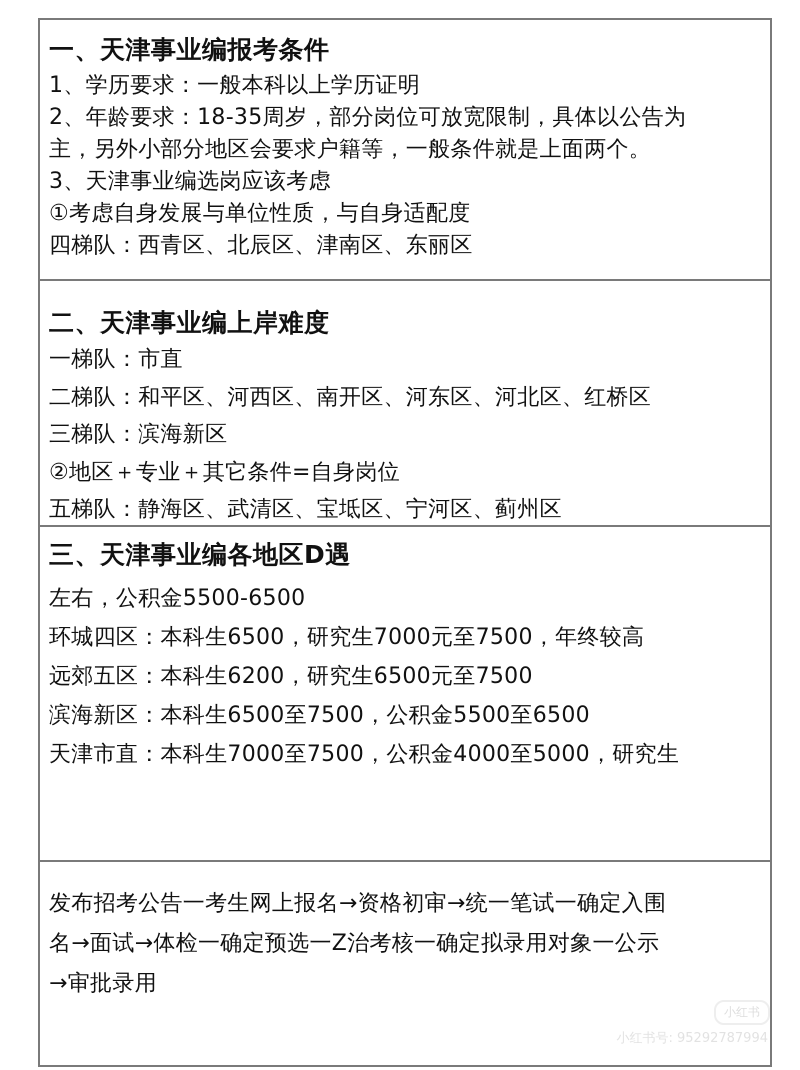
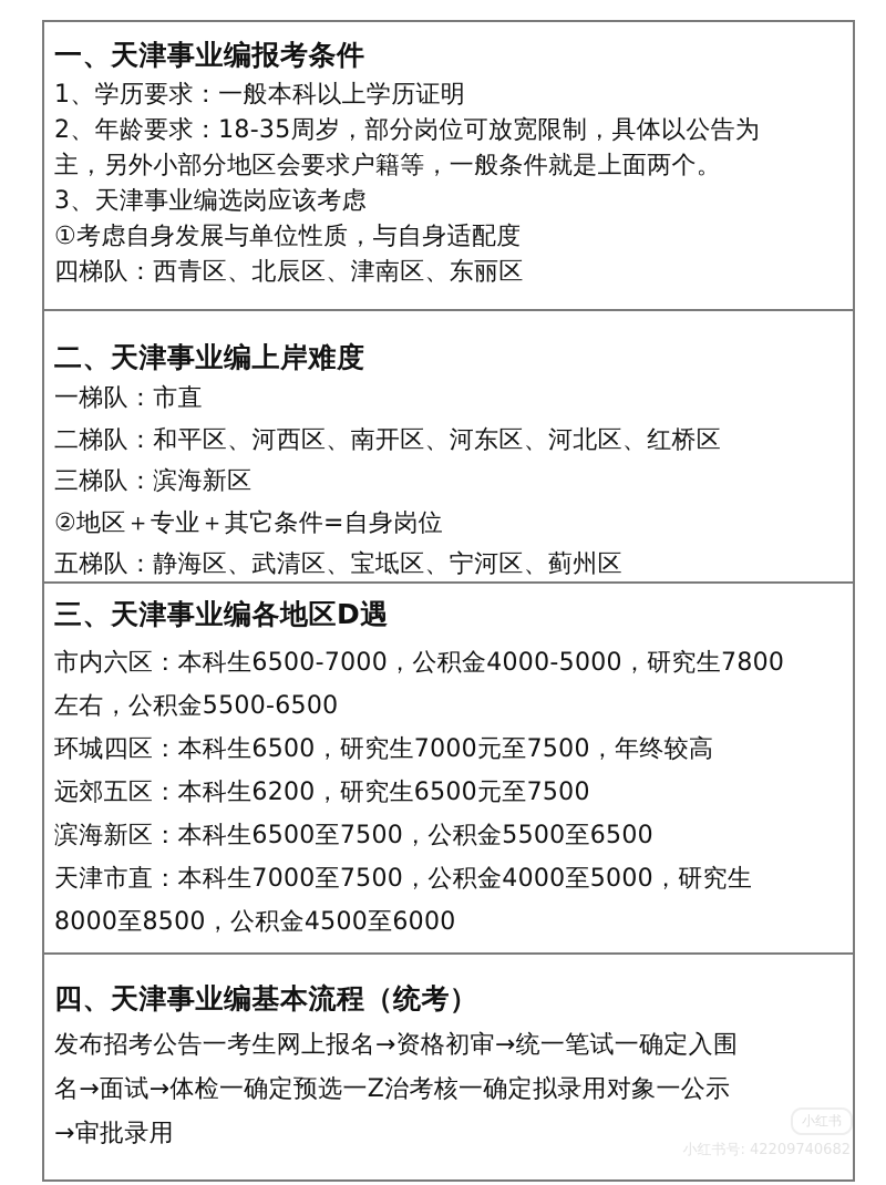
  一、天津事业编报考条件
  1、学历要求：一般本科以上学历证明
  2、年龄要求：18-35周岁，部分岗位可放宽限制，具体以公告为
  主，另外小部分地区会要求户籍等，一般条件就是上面两个。
  3、天津事业编选岗应该考虑
  ①考虑自身发展与单位性质，与自身适配度
  四梯队：西青区、北辰区、津南区、东丽区
  二、天津事业编上岸难度
  一梯队：市直
  二梯队：和平区、河西区、南开区、河东区、河北区、红桥区
  三梯队：滨海新区
  ②地区＋专业＋其它条件=自身岗位
  五梯队：静海区、武清区、宝坻区、宁河区、蓟州区
  三、天津事业编各地区D遇
+ 市内六区：本科生6500-7000，公积金4000-5000，研究生7800
  左右，公积金5500-6500
  环城四区：本科生6500，研究生7000元至7500，年终较高
  远郊五区：本科生6200，研究生6500元至7500
  滨海新区：本科生6500至7500，公积金5500至6500
  天津市直：本科生7000至7500，公积金4000至5000，研究生
+ 8000至8500，公积金4500至6000
+ 四、天津事业编基本流程（统考）
  发布招考公告一考生网上报名→资格初审→统一笔试一确定入围
  名→面试→体检一确定预选一Z治考核一确定拟录用对象一公示
  →审批录用
  小红书
- 小红书号: 95292787994
+ 小红书号: 42209740682
